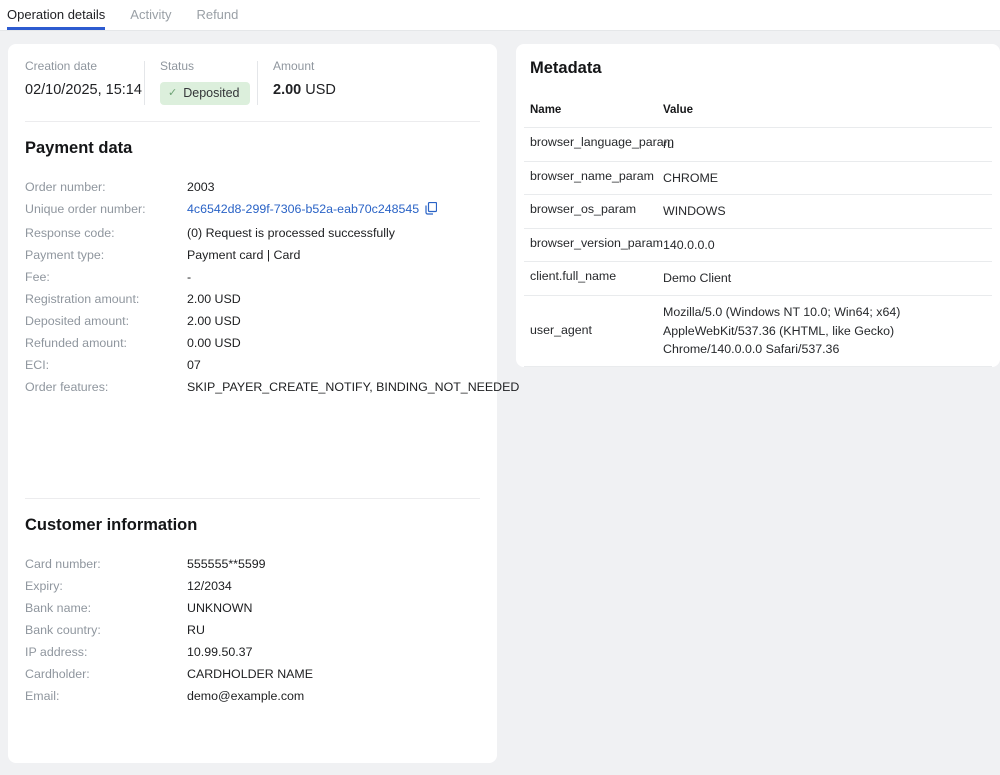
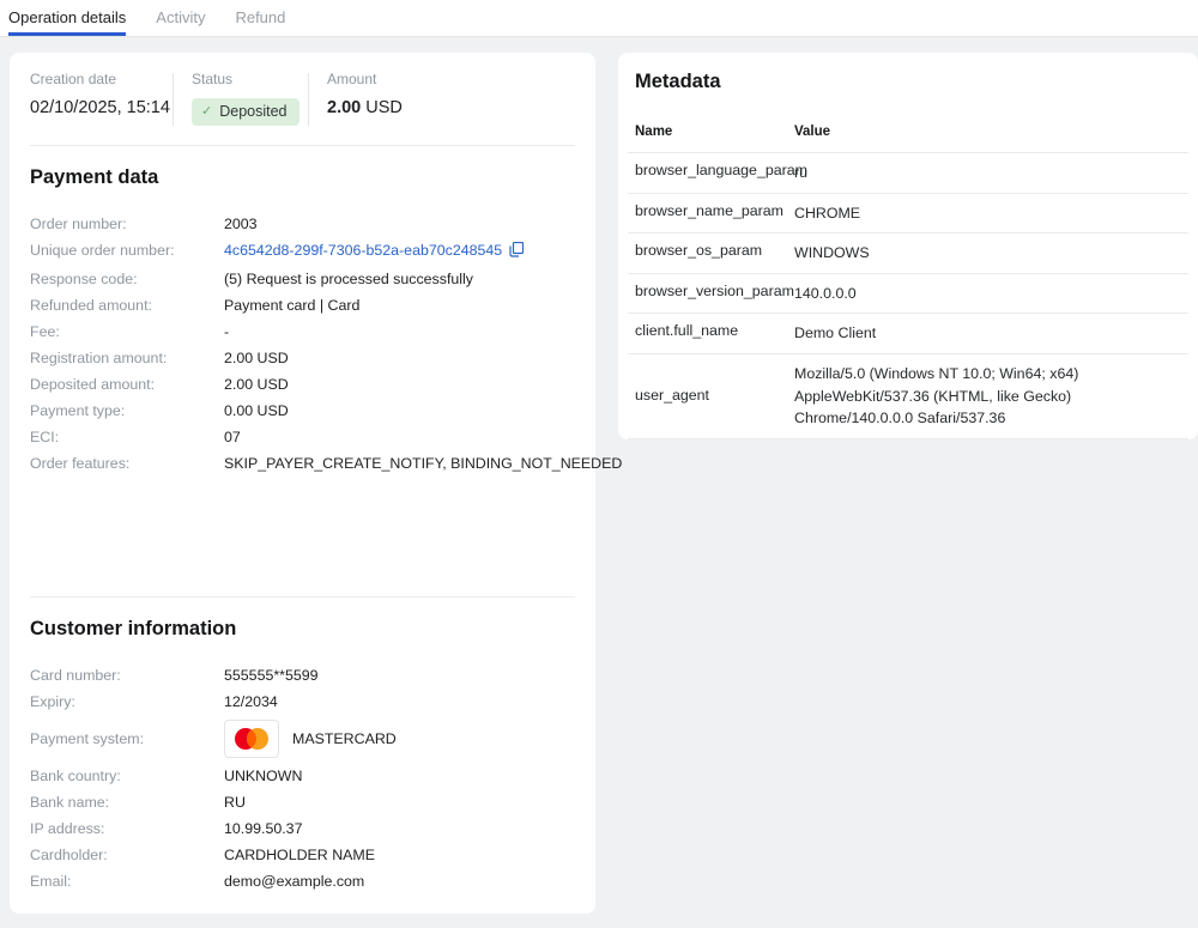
  Operation details
  Activity
  Refund
  Creation date
  02/10/2025, 15:14
  Status
  ✓
  Deposited
  Amount
  2.00 USD
  Payment data
  Order number:
  2003
  Unique order number:
  4c6542d8-299f-7306-b52a-eab70c248545
  Response code:
- (0) Request is processed successfully
+ (5) Request is processed successfully
- Payment type:
+ Refunded amount:
  Payment card | Card
  Fee:
  -
  Registration amount:
  2.00 USD
  Deposited amount:
  2.00 USD
- Refunded amount:
+ Payment type:
  0.00 USD
  ECI:
  07
  Order features:
  SKIP_PAYER_CREATE_NOTIFY, BINDING_NOT_NEEDED
  Customer information
  Card number:
  555555**5599
  Expiry:
  12/2034
+ Payment system:
+ MASTERCARD
- Bank name:
+ Bank country:
  UNKNOWN
- Bank country:
+ Bank name:
  RU
  IP address:
  10.99.50.37
  Cardholder:
  CARDHOLDER NAME
  Email:
  demo@example.com
  Metadata
  Name
  Value
  browser_language_para
  ru
  browser_name_param
  CHROME
  browser_os_param
  WINDOWS
  browser_version_param
  140.0.0.0
  client.full_name
  Demo Client
  user_agent
  Mozilla/5.0 (Windows NT 10.0; Win64; x64) AppleWebKit/537.36 (KHTML, like Gecko) Chrome/140.0.0.0 Safari/537.36
